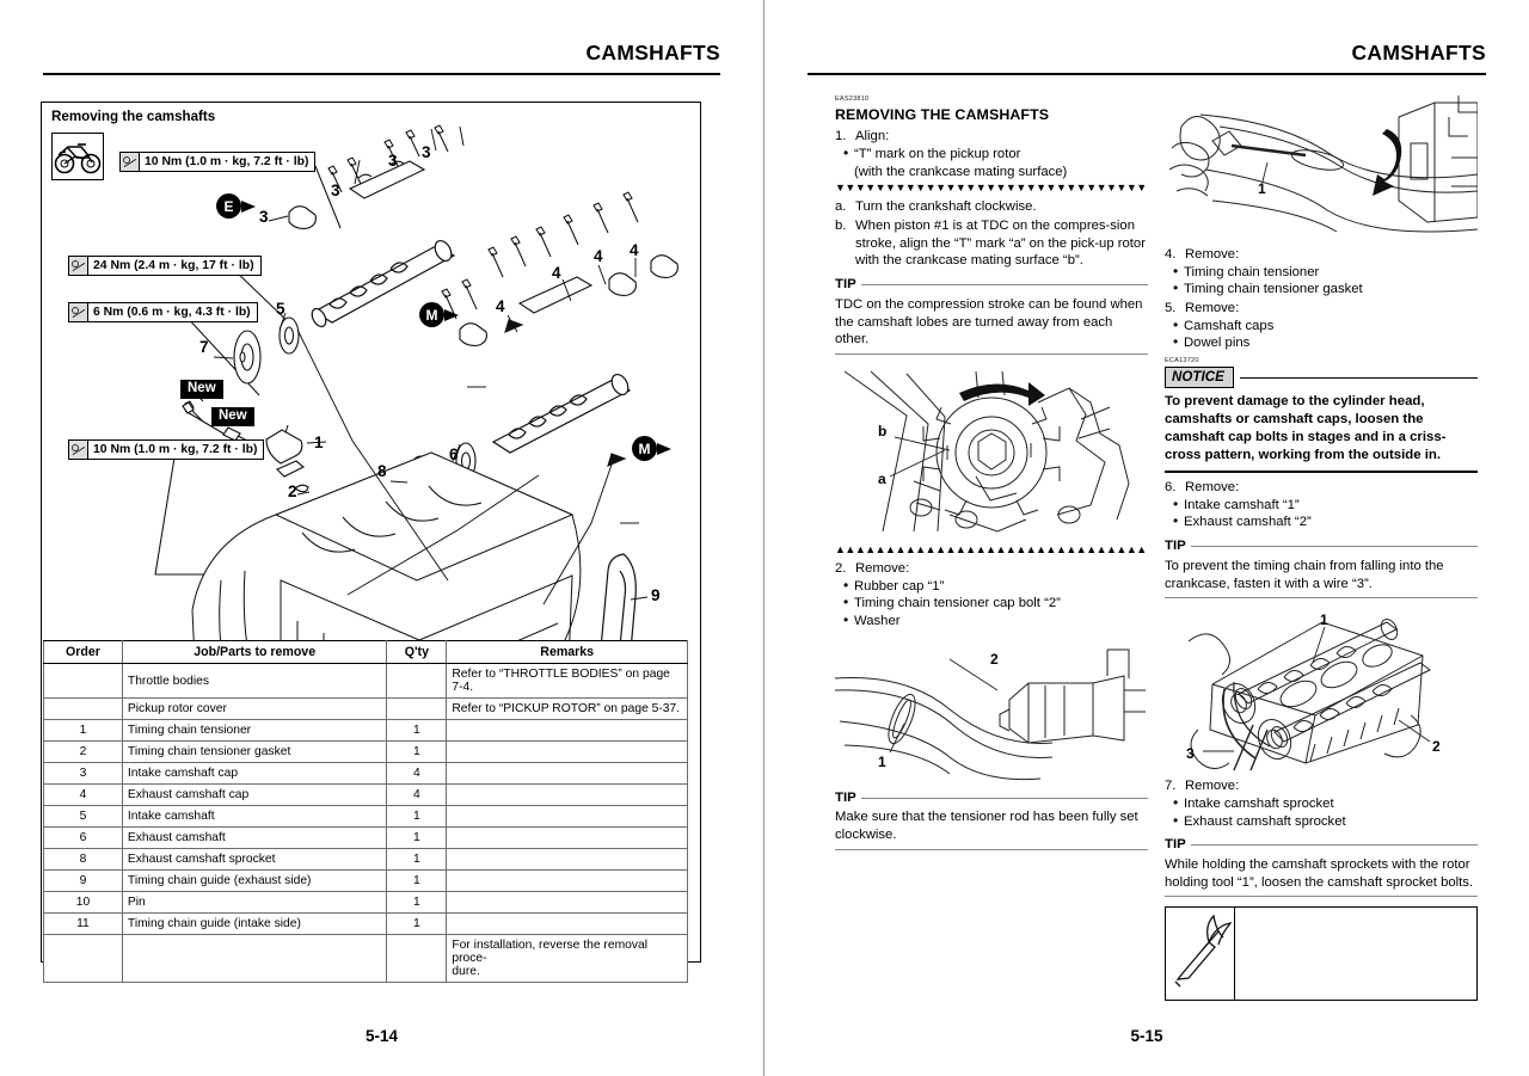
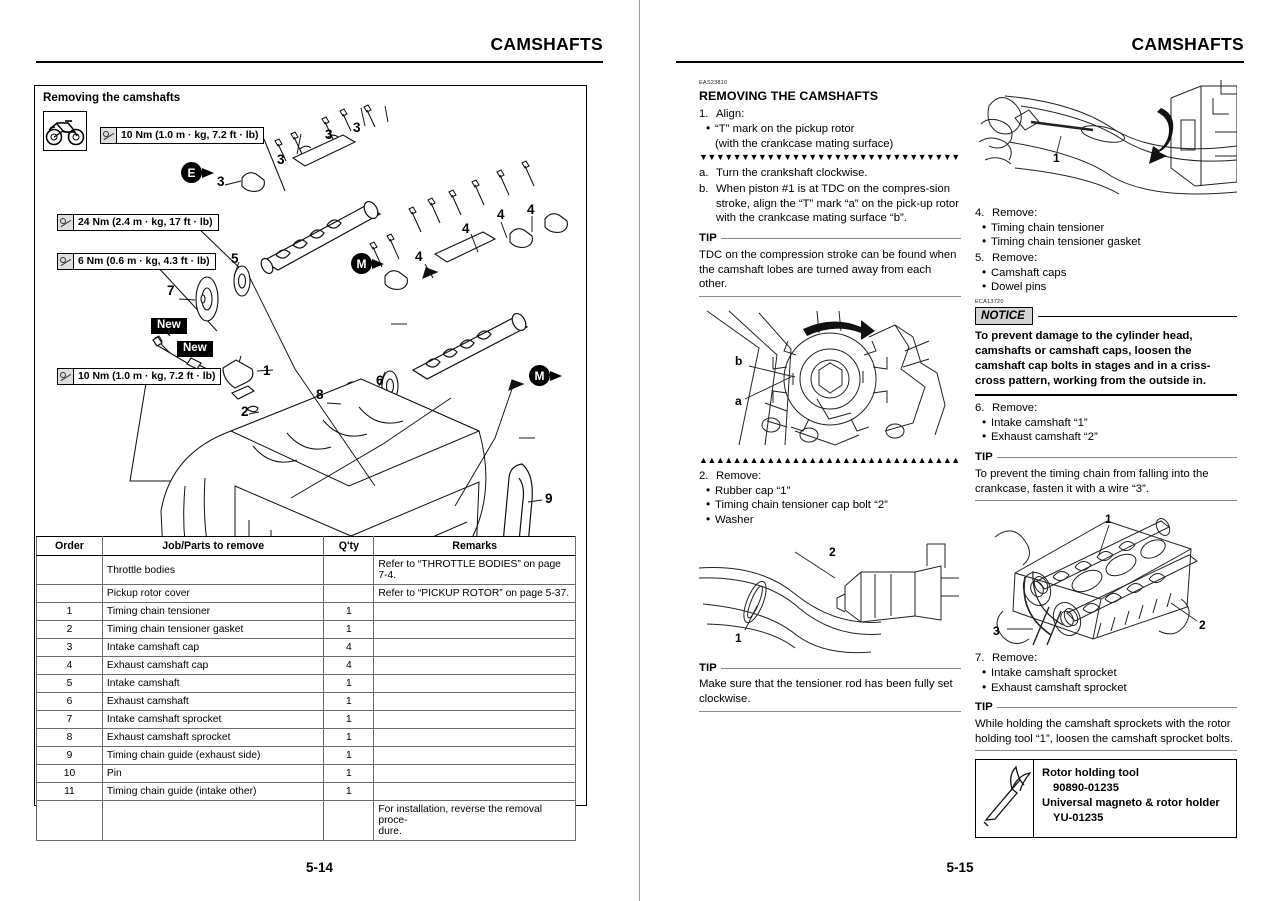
  CAMSHAFTS
  Removing the camshafts
  10 Nm (1.0 m · kg, 7.2 ft · lb)
  24 Nm (2.4 m · kg, 17 ft · lb)
  6 Nm (0.6 m · kg, 4.3 ft · lb)
  10 Nm (1.0 m · kg, 7.2 ft · lb)
  New
  New
  E
  M
  M
  3
  3
  3
  3
  7
  5
  4
  4
  4
  4
  8
  6
  1
  2
  9
  Order	Job/Parts to remove	Q'ty	Remarks
  	Throttle bodies		Refer to “THROTTLE BODIES” on page 7-4.
  	Pickup rotor cover		Refer to “PICKUP ROTOR” on page 5-37.
  1	Timing chain tensioner	1
  2	Timing chain tensioner gasket	1
  3	Intake camshaft cap	4
  4	Exhaust camshaft cap	4
  5	Intake camshaft	1
  6	Exhaust camshaft	1
+ 7	Intake camshaft sprocket	1
  8	Exhaust camshaft sprocket	1
  9	Timing chain guide (exhaust side)	1
  10	Pin	1
- 11	Timing chain guide (intake side)	1
+ 11	Timing chain guide (intake other)	1
  			For installation, reverse the removal proce-dure.
  5-14
  CAMSHAFTS
  5-15
  REMOVING THE CAMSHAFTS
  1.
  Align:
  “T” mark on the pickup rotor
  (with the crankcase mating surface)
  ▼▼▼▼▼▼▼▼▼▼▼▼▼▼▼▼▼▼▼▼▼▼▼▼▼▼▼▼▼▼▼
  a.
  Turn the crankshaft clockwise.
  b.
  When piston #1 is at TDC on the compres-sion stroke, align the “T” mark “a” on the pick-up rotor with the crankcase mating surface “b”.
  TIP
  TDC on the compression stroke can be found when the camshaft lobes are turned away from each other.
  b
  a
  ▲▲▲▲▲▲▲▲▲▲▲▲▲▲▲▲▲▲▲▲▲▲▲▲▲▲▲▲▲▲▲
  2.
  Remove:
  Rubber cap “1”
  Timing chain tensioner cap bolt “2”
  Washer
  2
  1
  TIP
  Make sure that the tensioner rod has been fully set clockwise.
  1
  4.
  Remove:
  Timing chain tensioner
  Timing chain tensioner gasket
  5.
  Remove:
  Camshaft caps
  Dowel pins
  NOTICE
  To prevent damage to the cylinder head, camshafts or camshaft caps, loosen the camshaft cap bolts in stages and in a criss-cross pattern, working from the outside in.
  6.
  Remove:
  Intake camshaft “1”
  Exhaust camshaft “2”
  TIP
  To prevent the timing chain from falling into the crankcase, fasten it with a wire “3”.
  1
  2
  3
  7.
  Remove:
  Intake camshaft sprocket
  Exhaust camshaft sprocket
  TIP
  While holding the camshaft sprockets with the rotor holding tool “1”, loosen the camshaft sprocket bolts.
+ Rotor holding tool
+ 90890-01235
+ Universal magneto & rotor holder
+ YU-01235
